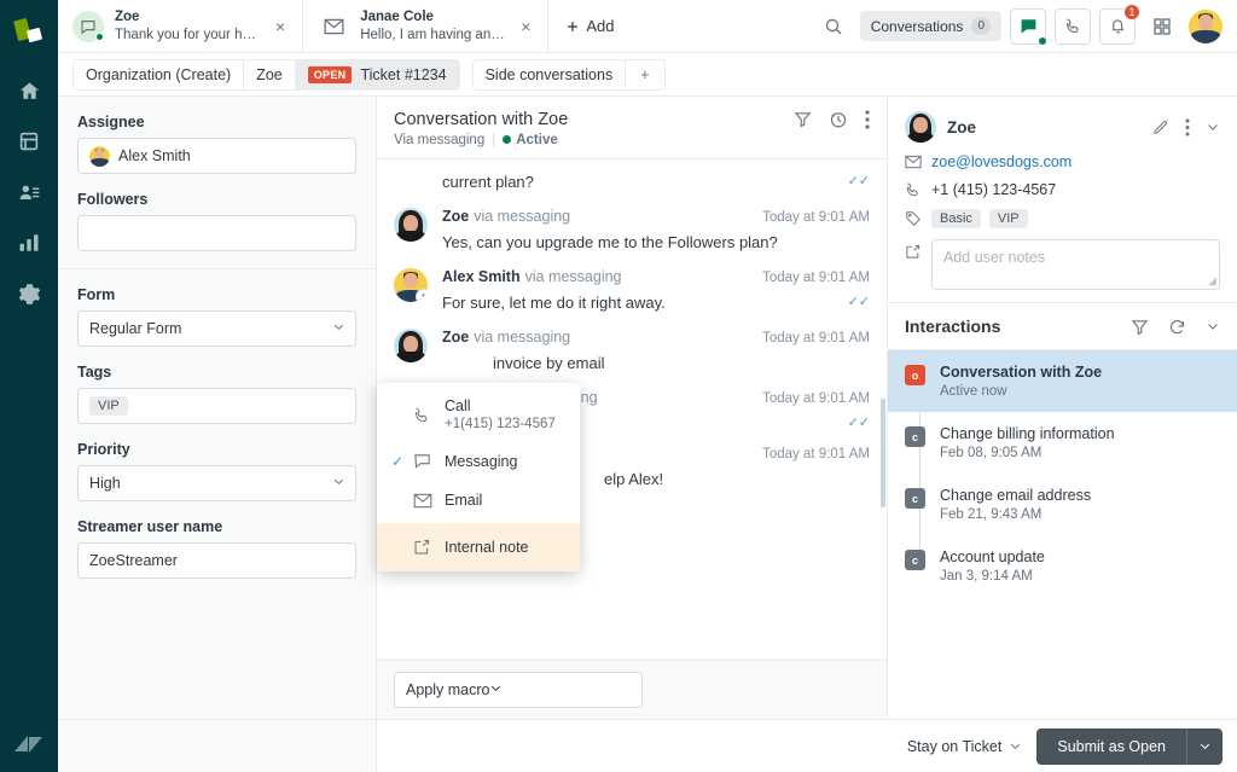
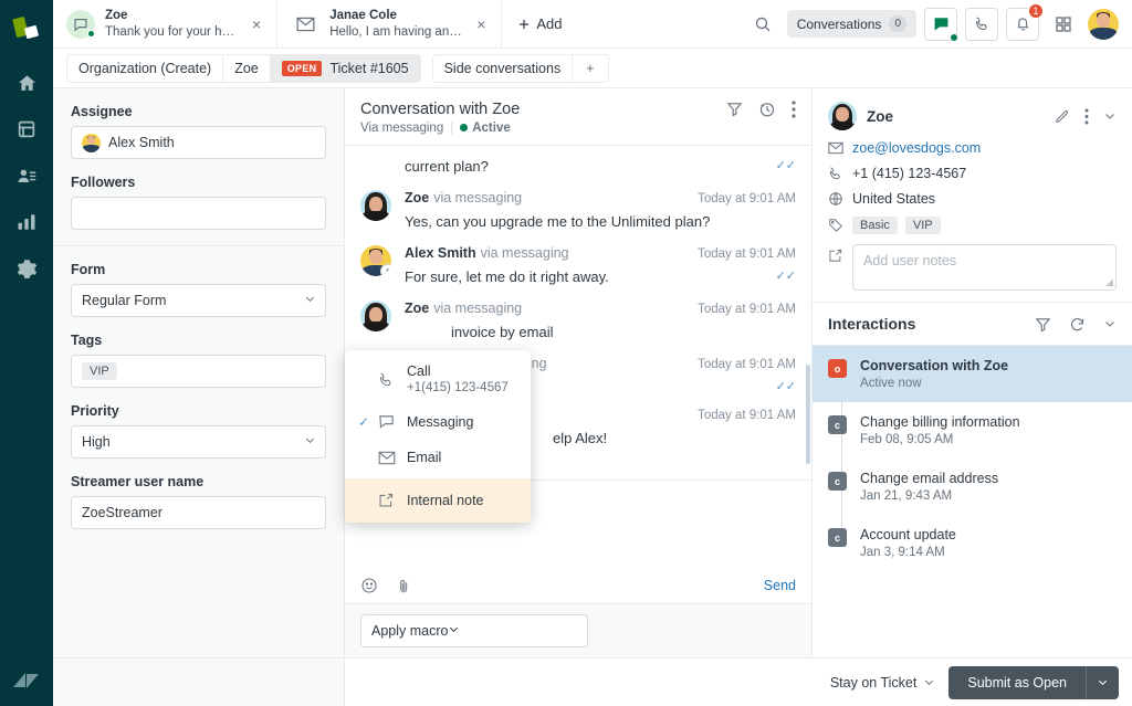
  Zoe
  Thank you for your hel..
  ×
  Janae Cole
  Hello, I am having an is
  ×
  Add
  Conversations
  0
  1
  Organization (Create)
  Zoe
  OPEN
- Ticket #1234
+ Ticket #1605
  Side conversations
  +
  Assignee
  Alex Smith
  Followers
  Form
  Regular Form
  Tags
  VIP
  Priority
  High
  Streamer user name
  ZoeStreamer
  Conversation with Zoe
  Via messaging
  |
  Active
  current plan?
  ✓✓
  Zoe
  via messaging
  Today at 9:01 AM
- Yes, can you upgrade me to the Followers plan?
+ Yes, can you upgrade me to the Unlimited plan?
  Alex Smith
  via messaging
  Today at 9:01 AM
  For sure, let me do it right away.
  ✓✓
  Zoe
  via messaging
  Today at 9:01 AM
  invoice by email
  Today at 9:01 AM
  ✓✓
  Today at 9:01 AM
  elp Alex!
+ Send
  Apply macro
  Zoe
  zoe@lovesdogs.com
  +1 (415) 123-4567
+ United States
  Basic
  VIP
  Add user notes
  ◢
  Interactions
  o
  Conversation with Zoe
  Active now
  c
  Change billing information
  Feb 08, 9:05 AM
  c
  Change email address
- Feb 21, 9:43 AM
+ Jan 21, 9:43 AM
  c
  Account update
  Jan 3, 9:14 AM
  Stay on Ticket
  Submit as Open
  Call
  +1(415) 123-4567
  ✓
  Messaging
  Email
  Internal note
